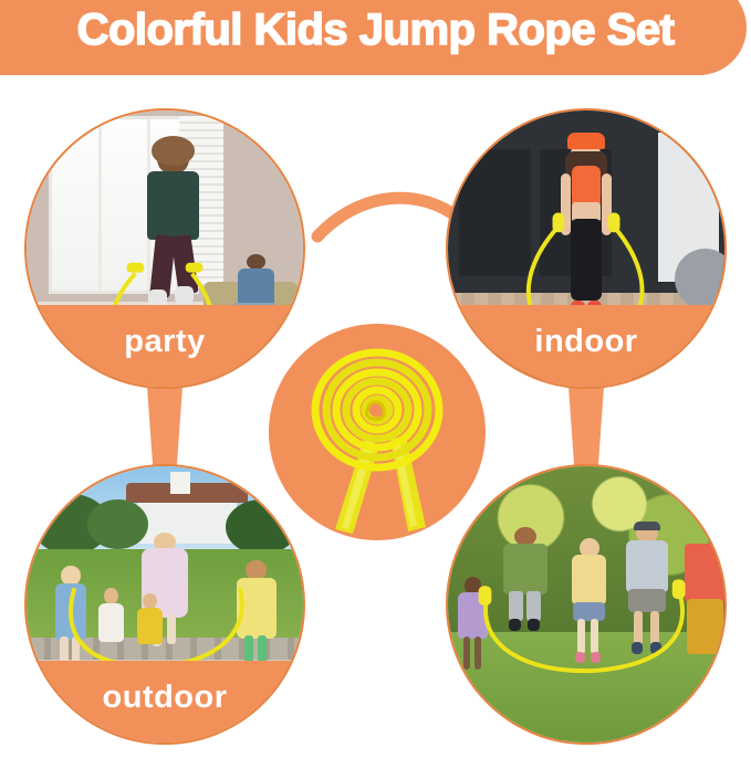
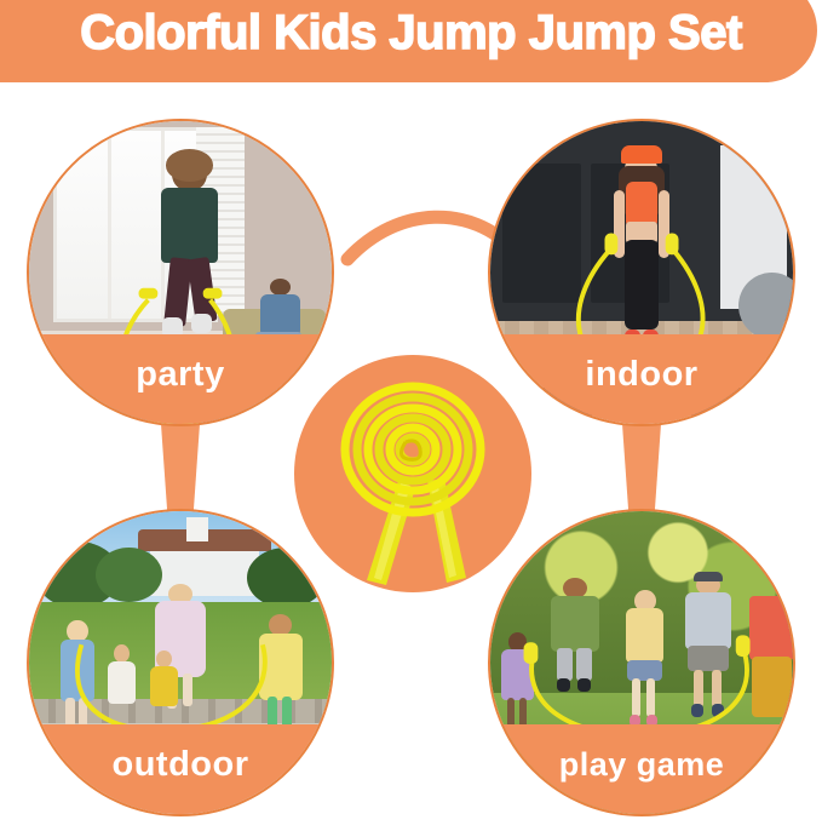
- Colorful Kids Jump Rope Set
+ Colorful Kids Jump Jump Set
  party
  indoor
  outdoor
+ play game
